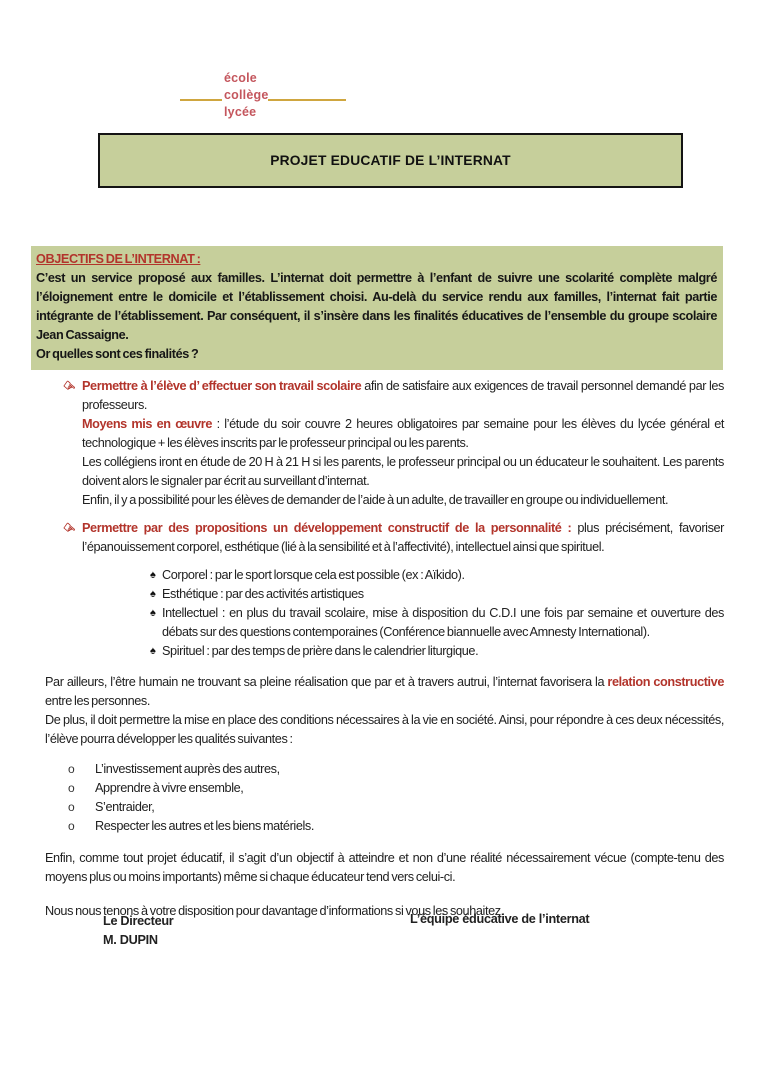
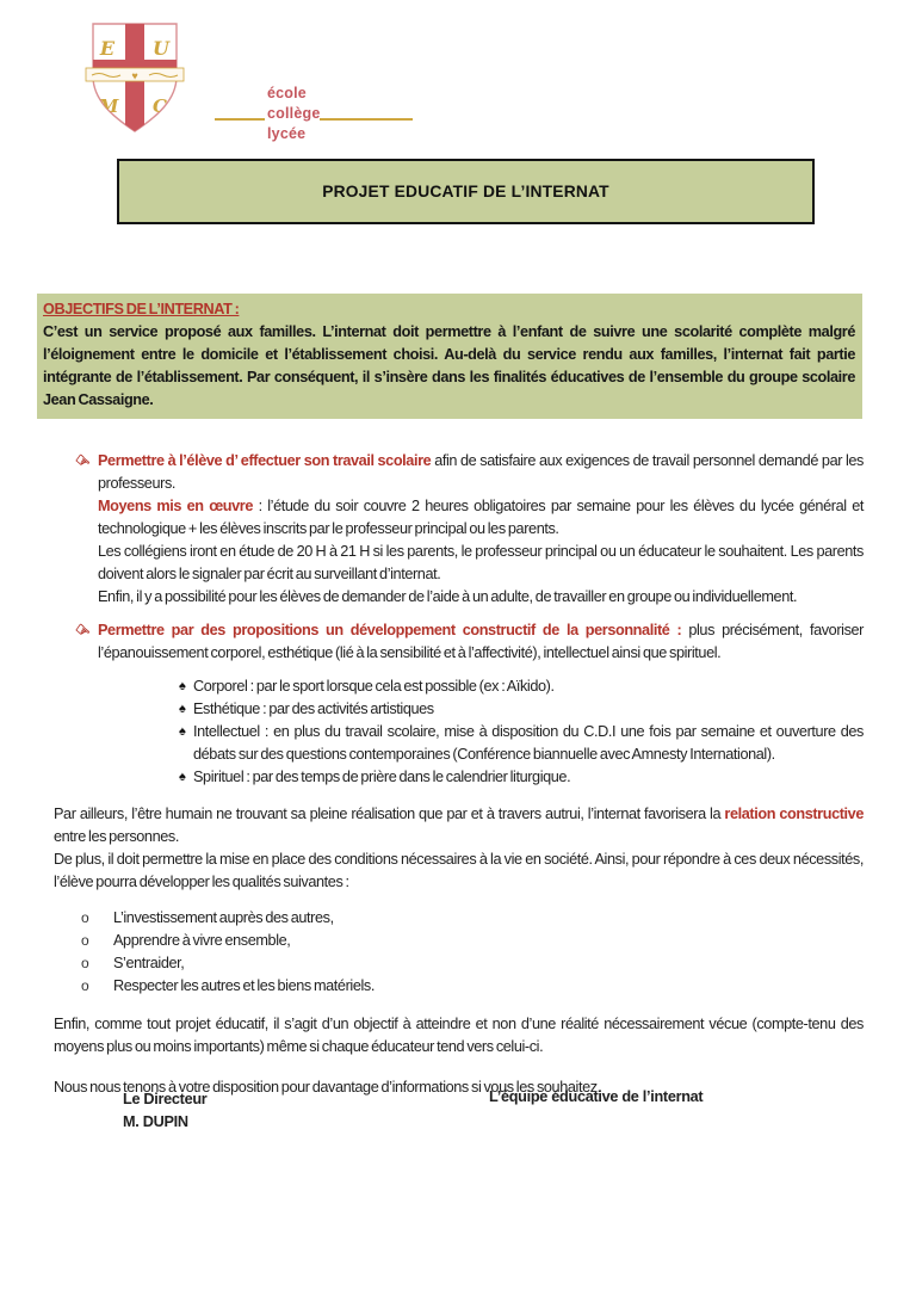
+ E
+ U
+ M
+ C
+ ♥
  école
  collège
  lycée
  PROJET EDUCATIF DE L’INTERNAT
  OBJECTIFS DE L’INTERNAT :
  C’est un service proposé aux familles. L’internat doit permettre à l’enfant de suivre une scolarité complète malgré l’éloignement entre le domicile et l’établissement choisi. Au-delà du service rendu aux familles, l’internat fait partie intégrante de l’établissement. Par conséquent, il s’insère dans les finalités éducatives de l’ensemble du groupe scolaire Jean Cassaigne.
- Or quelles sont ces finalités ?
  Permettre à l’élève d’ effectuer son travail scolaire afin de satisfaire aux exigences de travail personnel demandé par les professeurs.
  Moyens mis en œuvre : l’étude du soir couvre 2 heures obligatoires par semaine pour les élèves du lycée général et technologique + les élèves inscrits par le professeur principal ou les parents.
  Les collégiens iront en étude de 20 H à 21 H si les parents, le professeur principal ou un éducateur le souhaitent. Les parents doivent alors le signaler par écrit au surveillant d’internat.
  Enfin, il y a possibilité pour les élèves de demander de l’aide à un adulte, de travailler en groupe ou individuellement.
  Permettre par des propositions un développement constructif de la personnalité : plus précisément, favoriser l’épanouissement corporel, esthétique (lié à la sensibilité et à l’affectivité), intellectuel ainsi que spirituel.
  ♠
  Corporel : par le sport lorsque cela est possible (ex : Aïkido).
  ♠
  Esthétique : par des activités artistiques
  ♠
  Intellectuel : en plus du travail scolaire, mise à disposition du C.D.I une fois par semaine et ouverture des débats sur des questions contemporaines (Conférence biannuelle avec Amnesty International).
  ♠
  Spirituel : par des temps de prière dans le calendrier liturgique.
  Par ailleurs, l’être humain ne trouvant sa pleine réalisation que par et à travers autrui, l’internat favorisera la relation constructive entre les personnes.
  De plus, il doit permettre la mise en place des conditions nécessaires à la vie en société. Ainsi, pour répondre à ces deux nécessités, l’élève pourra développer les qualités suivantes :
  o
  L’investissement auprès des autres,
  o
  Apprendre à vivre ensemble,
  o
  S’entraider,
  o
  Respecter les autres et les biens matériels.
  Enfin, comme tout projet éducatif, il s’agit d’un objectif à atteindre et non d’une réalité nécessairement vécue (compte-tenu des moyens plus ou moins importants) même si chaque éducateur tend vers celui-ci.
  Nous nous tenons à votre disposition pour davantage d’informations si vous les souhaitez.
  Le Directeur
  M. DUPIN
  L’équipe éducative de l’internat
